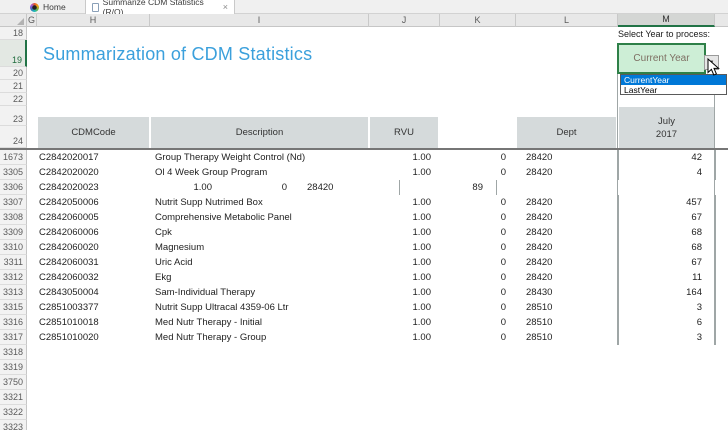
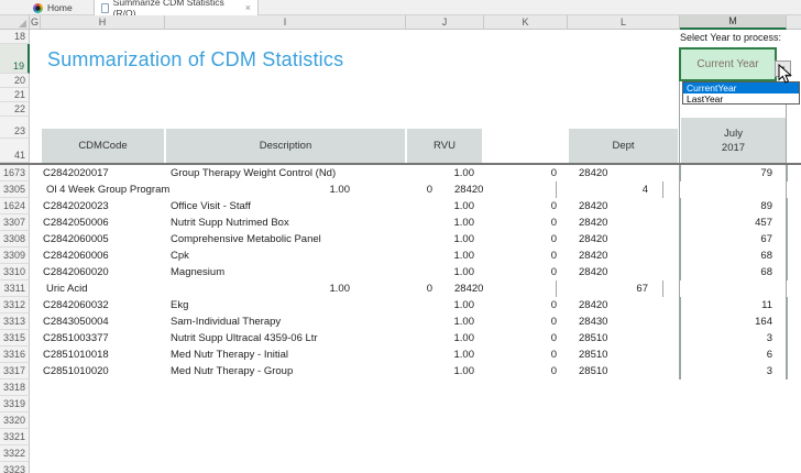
  Home
  Summarize CDM Statistics (R/O)
  ×
  G
  H
  I
  J
  K
  L
  M
  18
  19
  20
  21
  22
  23
- 24
+ 41
  Summarization of CDM Statistics
  Select Year to process:
  Current Year
  CurrentYear
  LastYear
  CDMCode
  Description
  RVU
  Dept
  July
  2017
  1673
  C2842020017
  Group Therapy Weight Control (Nd)
  1.00
  0
  28420
- 42
+ 79
  3305
- C2842020020
  Ol 4 Week Group Program
  1.00
  0
  28420
  4
- 3306
+ 1624
  C2842020023
+ Office Visit - Staff
  1.00
  0
  28420
  89
  3307
  C2842050006
  Nutrit Supp Nutrimed Box
  1.00
  0
  28420
  457
  3308
  C2842060005
  Comprehensive Metabolic Panel
  1.00
  0
  28420
  67
  3309
  C2842060006
  Cpk
  1.00
  0
  28420
  68
  3310
  C2842060020
  Magnesium
  1.00
  0
  28420
  68
  3311
- C2842060031
  Uric Acid
  1.00
  0
  28420
  67
  3312
  C2842060032
  Ekg
  1.00
  0
  28420
  11
  3313
  C2843050004
  Sam-Individual Therapy
  1.00
  0
  28430
  164
  3315
  C2851003377
  Nutrit Supp Ultracal 4359-06 Ltr
  1.00
  0
  28510
  3
  3316
  C2851010018
  Med Nutr Therapy - Initial
  1.00
  0
  28510
  6
  3317
  C2851010020
  Med Nutr Therapy - Group
  1.00
  0
  28510
  3
  3318
  3319
- 3750
+ 3320
  3321
  3322
  3323
